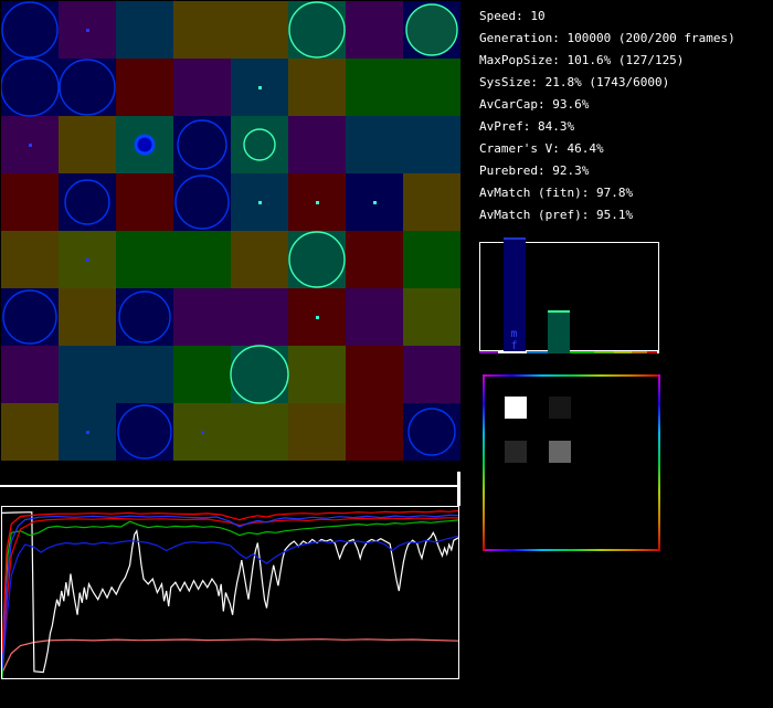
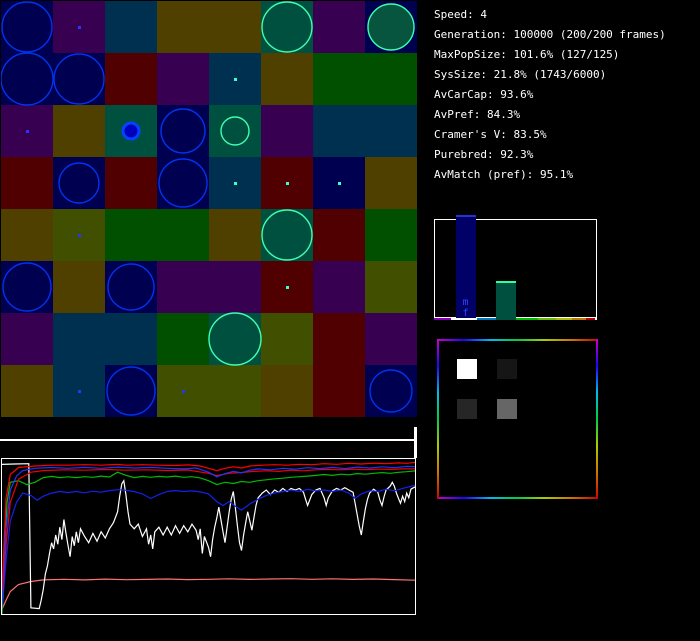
- Speed: 10
+ Speed: 4
  Generation: 100000 (200/200 frames)
  MaxPopSize: 101.6% (127/125)
  SysSize: 21.8% (1743/6000)
  AvCarCap: 93.6%
  AvPref: 84.3%
- Cramer's V: 46.4%
+ Cramer's V: 83.5%
  Purebred: 92.3%
- AvMatch (fitn): 97.8%
  AvMatch (pref): 95.1%
  m f
